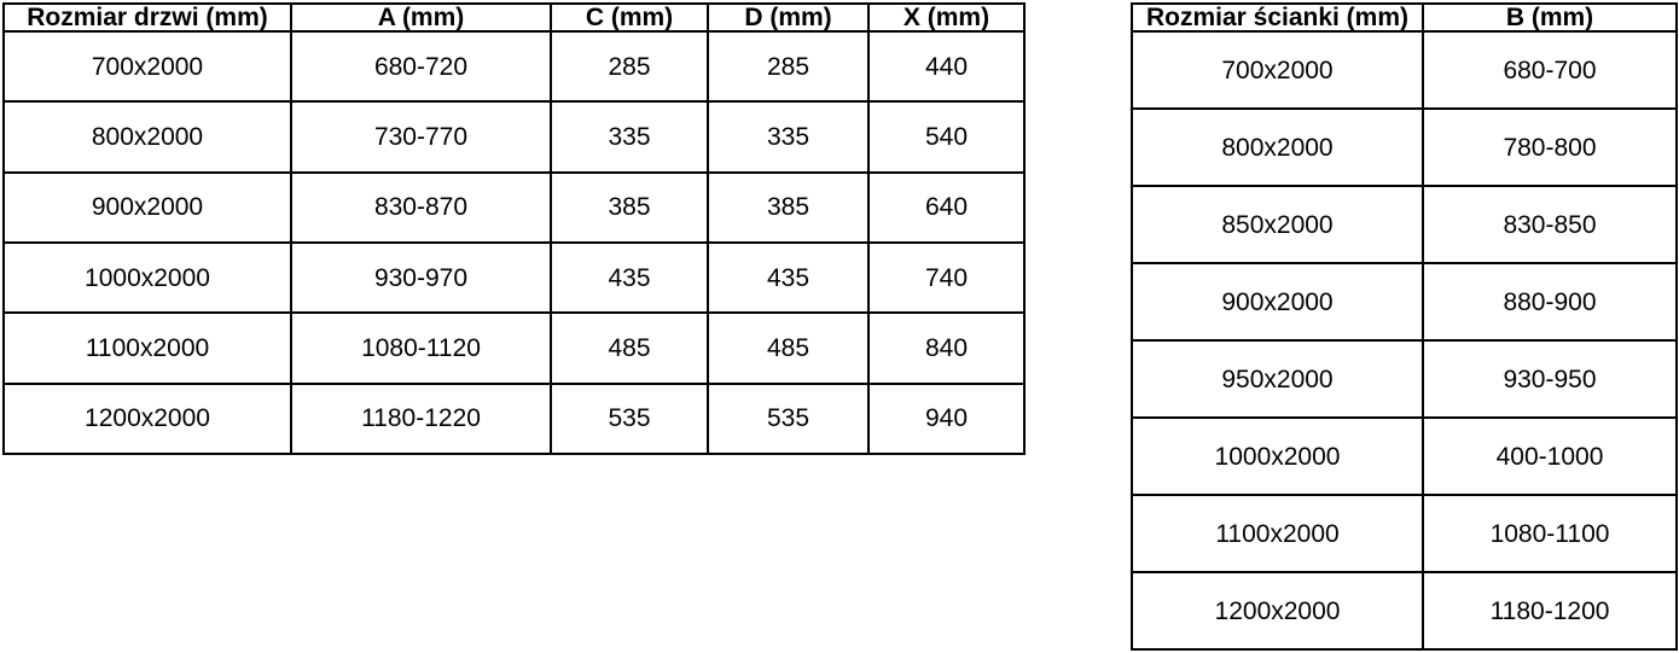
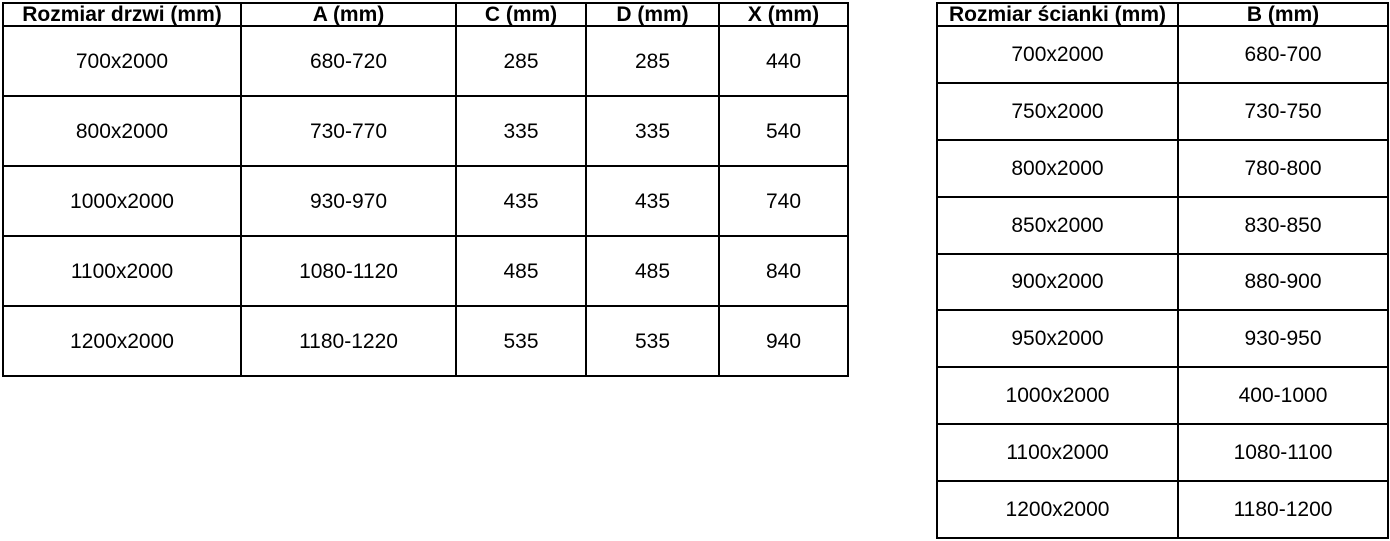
  Rozmiar drzwi (mm)	A (mm)	C (mm)	D (mm)	X (mm)
  700x2000	680-720	285	285	440
  800x2000	730-770	335	335	540
- 900x2000	830-870	385	385	640
  1000x2000	930-970	435	435	740
  1100x2000	1080-1120	485	485	840
  1200x2000	1180-1220	535	535	940
  Rozmiar ścianki (mm)	B (mm)
  700x2000	680-700
+ 750x2000	730-750
  800x2000	780-800
  850x2000	830-850
  900x2000	880-900
  950x2000	930-950
  1000x2000	400-1000
  1100x2000	1080-1100
  1200x2000	1180-1200
